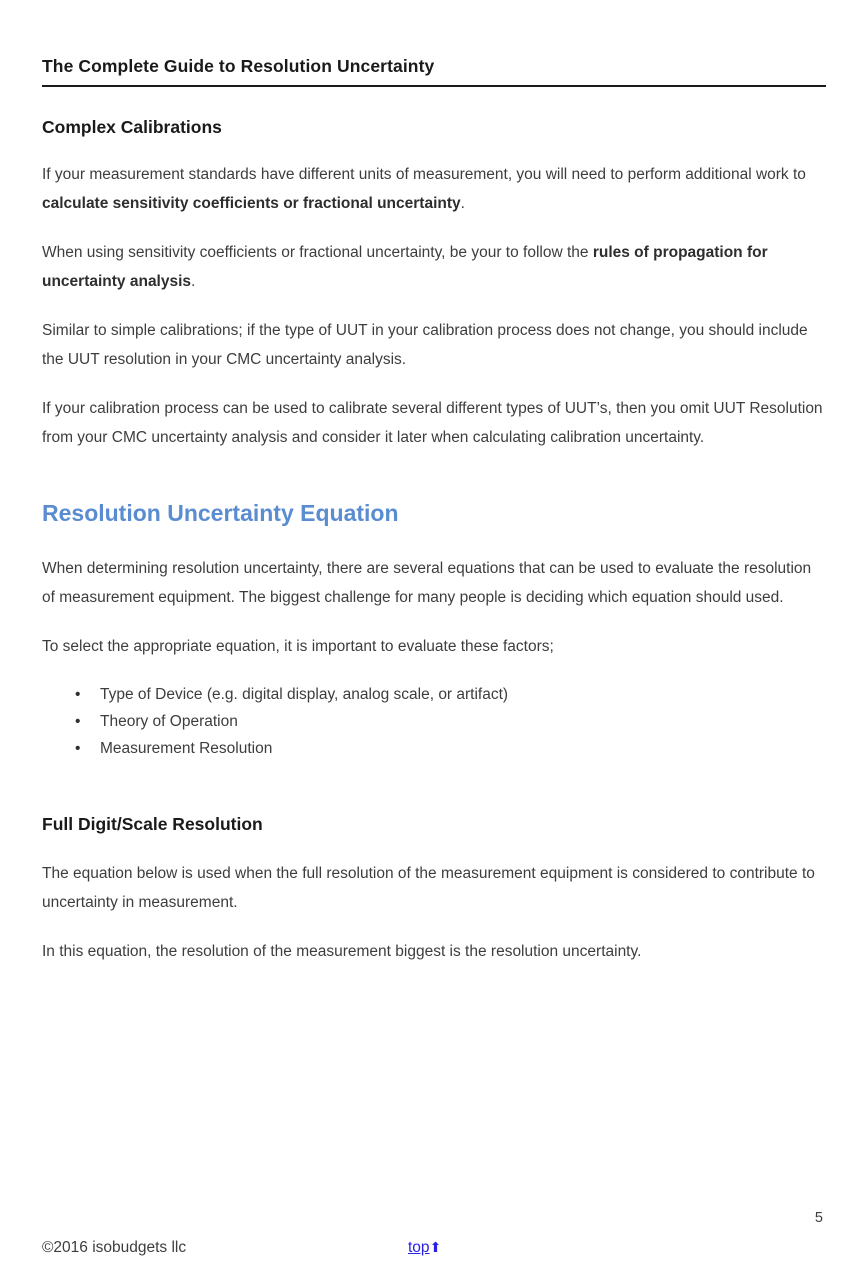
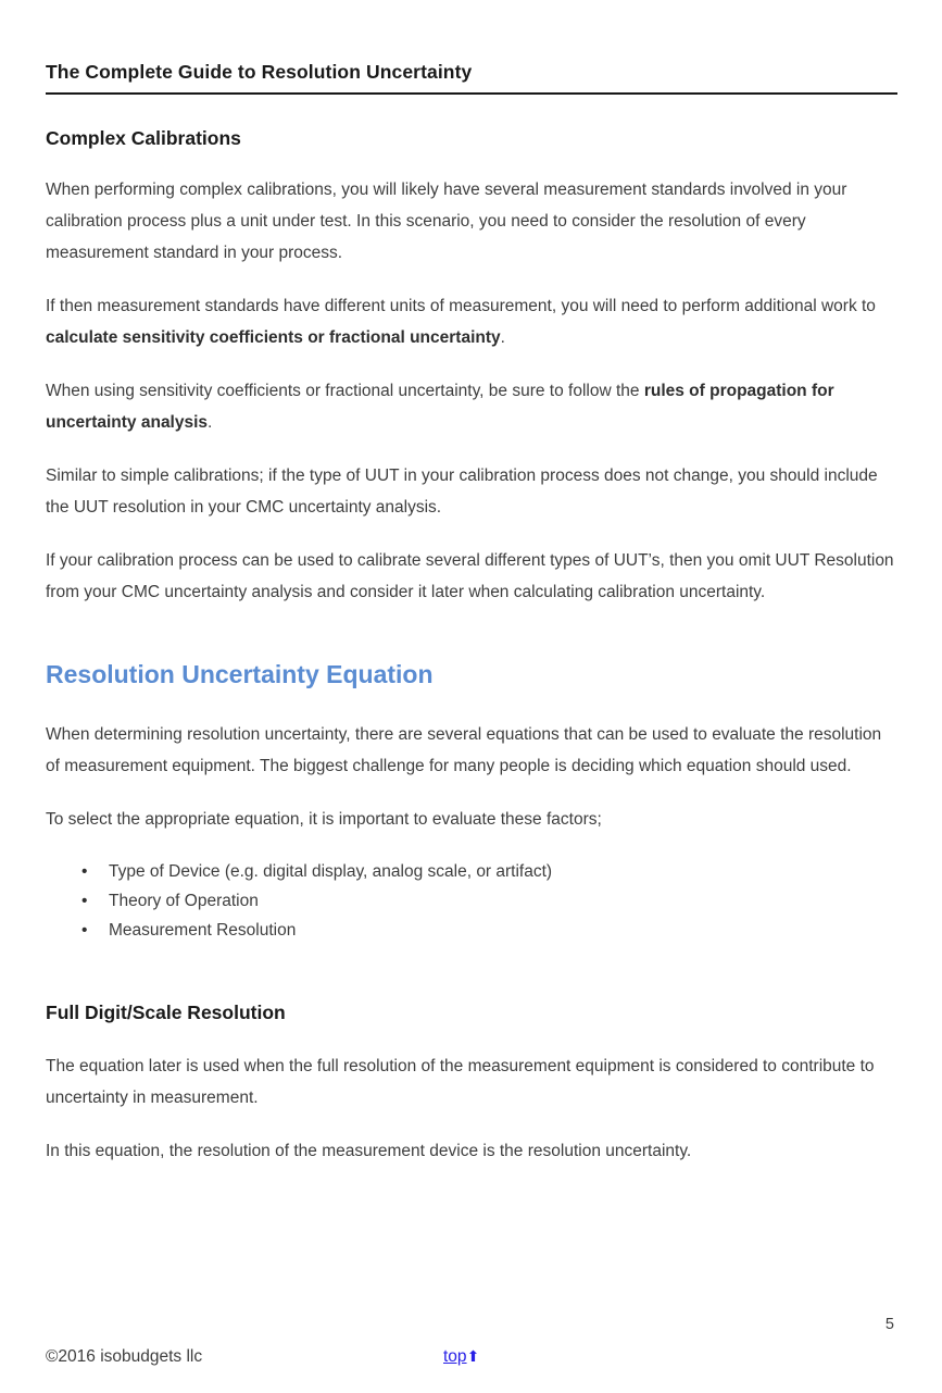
  The Complete Guide to Resolution Uncertainty
  Complex Calibrations
+ When performing complex calibrations, you will likely have several measurement standards involved in your calibration process plus a unit under test. In this scenario, you need to consider the resolution of every measurement standard in your process.
- If your measurement standards have different units of measurement, you will need to perform additional work to calculate sensitivity coefficients or fractional uncertainty.
+ If then measurement standards have different units of measurement, you will need to perform additional work to calculate sensitivity coefficients or fractional uncertainty.
- When using sensitivity coefficients or fractional uncertainty, be your to follow the rules of propagation for uncertainty analysis.
+ When using sensitivity coefficients or fractional uncertainty, be sure to follow the rules of propagation for uncertainty analysis.
  Similar to simple calibrations; if the type of UUT in your calibration process does not change, you should include the UUT resolution in your CMC uncertainty analysis.
  If your calibration process can be used to calibrate several different types of UUT’s, then you omit UUT Resolution from your CMC uncertainty analysis and consider it later when calculating calibration uncertainty.
  Resolution Uncertainty Equation
  When determining resolution uncertainty, there are several equations that can be used to evaluate the resolution of measurement equipment. The biggest challenge for many people is deciding which equation should used.
  To select the appropriate equation, it is important to evaluate these factors;
  Type of Device (e.g. digital display, analog scale, or artifact)
  Theory of Operation
  Measurement Resolution
  Full Digit/Scale Resolution
- The equation below is used when the full resolution of the measurement equipment is considered to contribute to uncertainty in measurement.
+ The equation later is used when the full resolution of the measurement equipment is considered to contribute to uncertainty in measurement.
- In this equation, the resolution of the measurement biggest is the resolution uncertainty.
+ In this equation, the resolution of the measurement device is the resolution uncertainty.
  5
  ©2016 isobudgets llc
  top⬆
